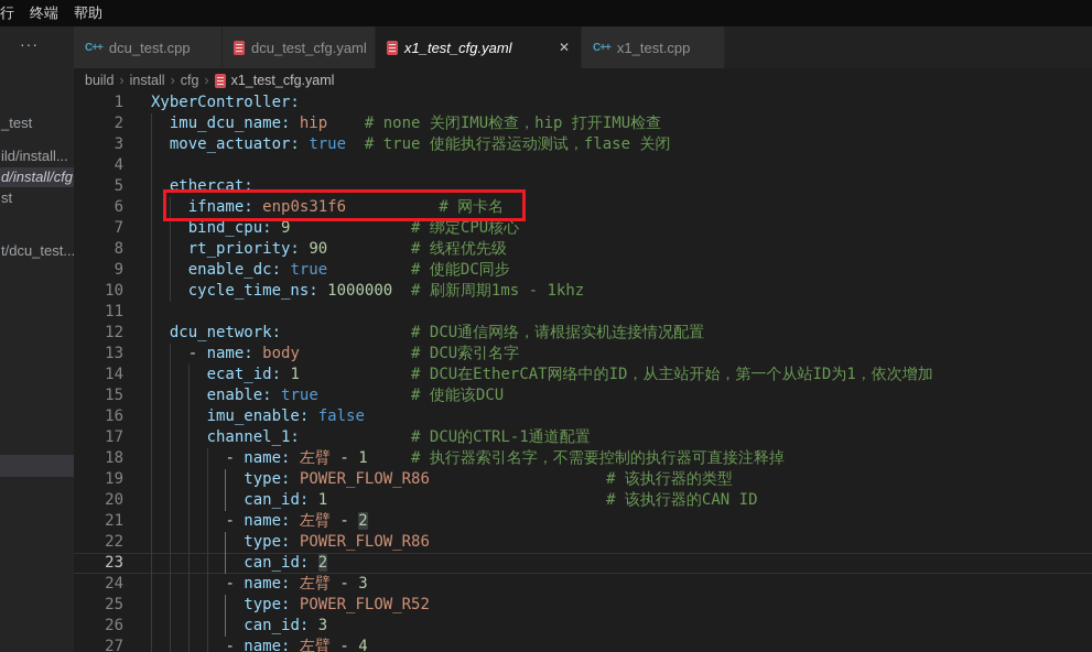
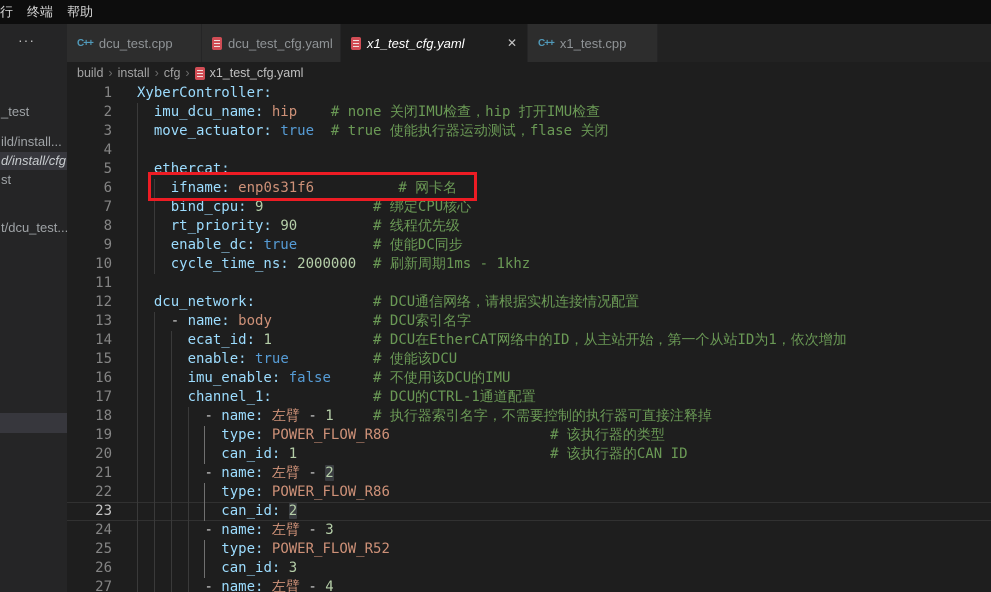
  行
  终端
  帮助
  ···
  _test
  ild/install...
  d/install/cfg
  st
  t/dcu_test...
  C++
  dcu_test.cpp
  dcu_test_cfg.yaml
  x1_test_cfg.yaml
  ✕
  C++
  x1_test.cpp
  build
  ›
  install
  ›
  cfg
  ›
  x1_test_cfg.yaml
  1
  XyberController:
  2
  imu_dcu_name: hip
  # none 关闭IMU检查，hip 打开IMU检查
  3
  move_actuator: true
  # true 使能执行器运动测试，flase 关闭
  4
  5
  ethercat:
  6
  ifname: enp0s31f6
  # 网卡名
  7
  bind_cpu: 9
  # 绑定CPU核心
  8
  rt_priority: 90
  # 线程优先级
  9
  enable_dc: true
  # 使能DC同步
  10
- cycle_time_ns: 1000000
+ cycle_time_ns: 2000000
  # 刷新周期1ms - 1khz
  11
  12
  dcu_network:
  # DCU通信网络，请根据实机连接情况配置
  13
  - name: body
  # DCU索引名字
  14
  ecat_id: 1
  # DCU在EtherCAT网络中的ID，从主站开始，第一个从站ID为1，依次增加
  15
  enable: true
  # 使能该DCU
  16
  imu_enable: false
+ # 不使用该DCU的IMU
  17
  channel_1:
  # DCU的CTRL-1通道配置
  18
  - name: 左臂 - 1
  # 执行器索引名字，不需要控制的执行器可直接注释掉
  19
  type: POWER_FLOW_R86
  # 该执行器的类型
  20
  can_id: 1
  # 该执行器的CAN ID
  21
  - name: 左臂 - 2
  22
  type: POWER_FLOW_R86
  23
  can_id: 2
  24
  - name: 左臂 - 3
  25
  type: POWER_FLOW_R52
  26
  can_id: 3
  27
  - name: 左臂 - 4
